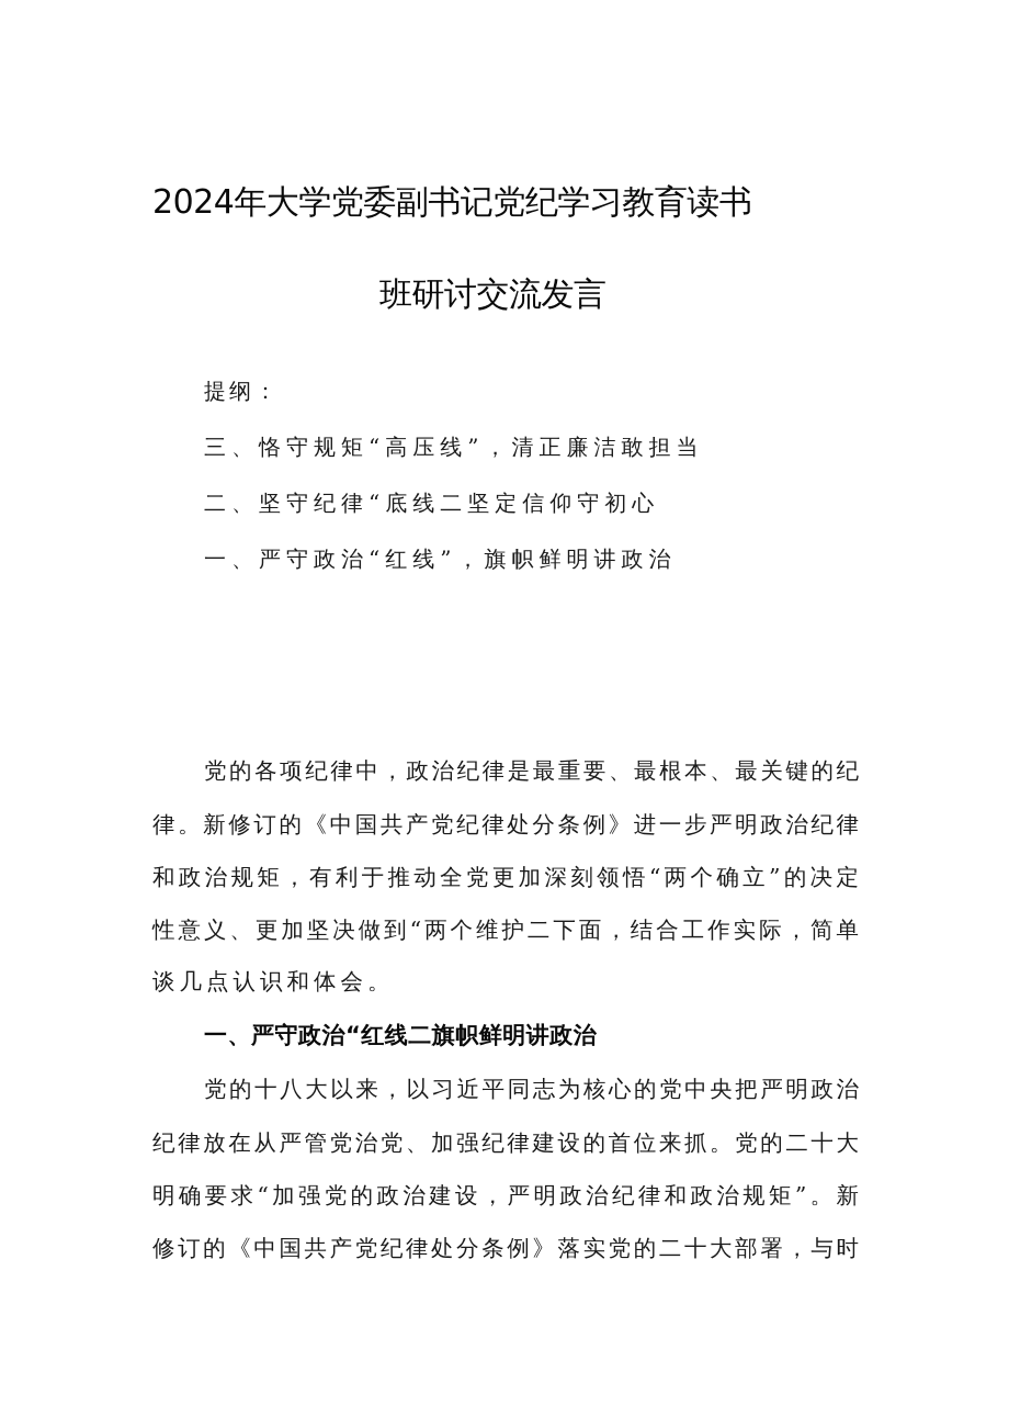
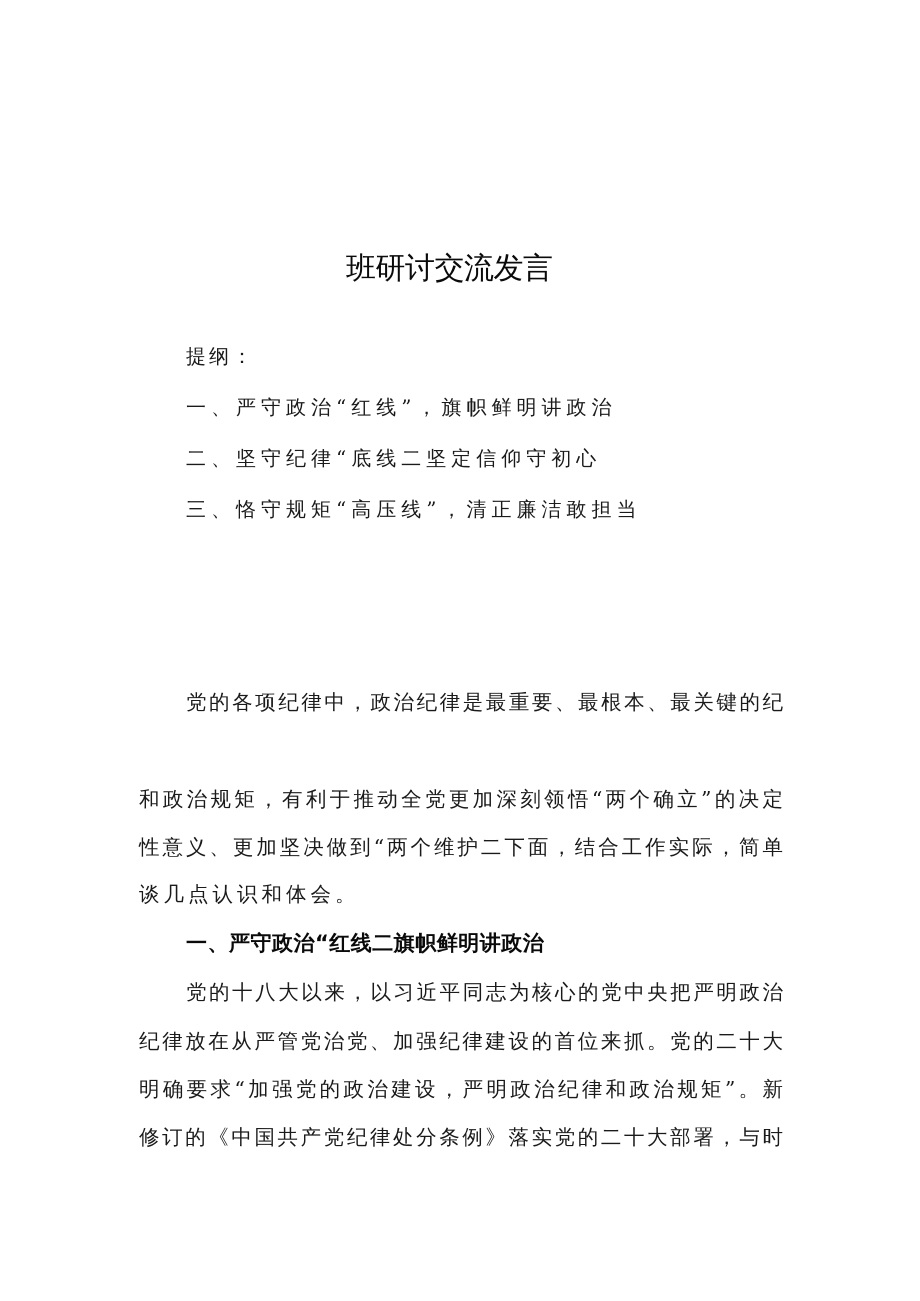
- 2024年大学党委副书记党纪学习教育读书
  班研讨交流发言
  提纲：
- 三、恪守规矩“高压线”，清正廉洁敢担当
+ 一、严守政治“红线”，旗帜鲜明讲政治
  二、坚守纪律“底线二坚定信仰守初心
- 一、严守政治“红线”，旗帜鲜明讲政治
+ 三、恪守规矩“高压线”，清正廉洁敢担当
  党的各项纪律中，政治纪律是最重要、最根本、最关键的纪
- 律。新修订的《中国共产党纪律处分条例》进一步严明政治纪律
  和政治规矩，有利于推动全党更加深刻领悟“两个确立”的决定
  性意义、更加坚决做到“两个维护二下面，结合工作实际，简单
  谈几点认识和体会。
  一、严守政治“红线二旗帜鲜明讲政治
  党的十八大以来，以习近平同志为核心的党中央把严明政治
  纪律放在从严管党治党、加强纪律建设的首位来抓。党的二十大
  明确要求“加强党的政治建设，严明政治纪律和政治规矩”。新
  修订的《中国共产党纪律处分条例》落实党的二十大部署，与时
